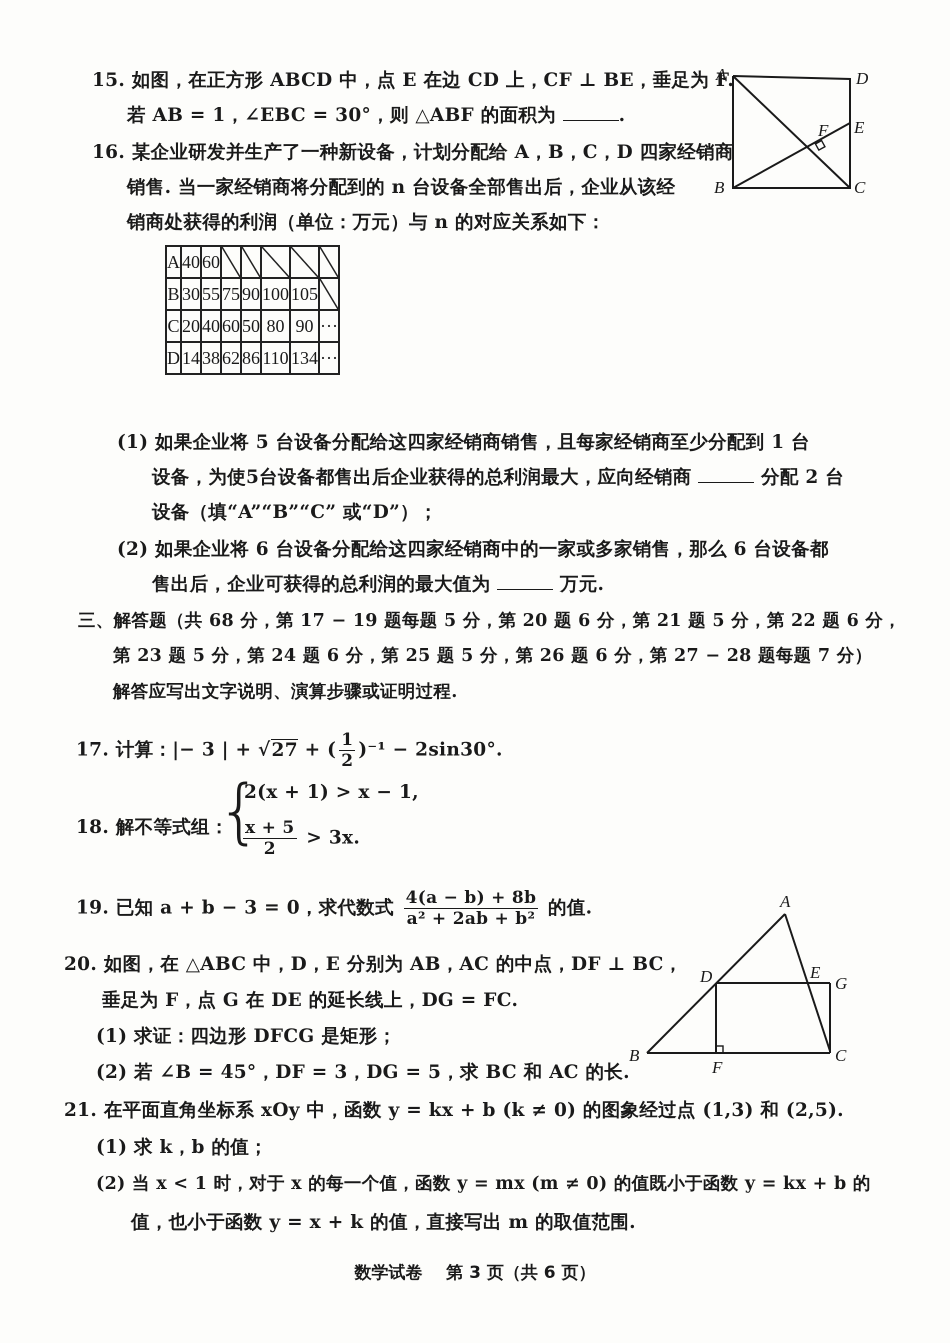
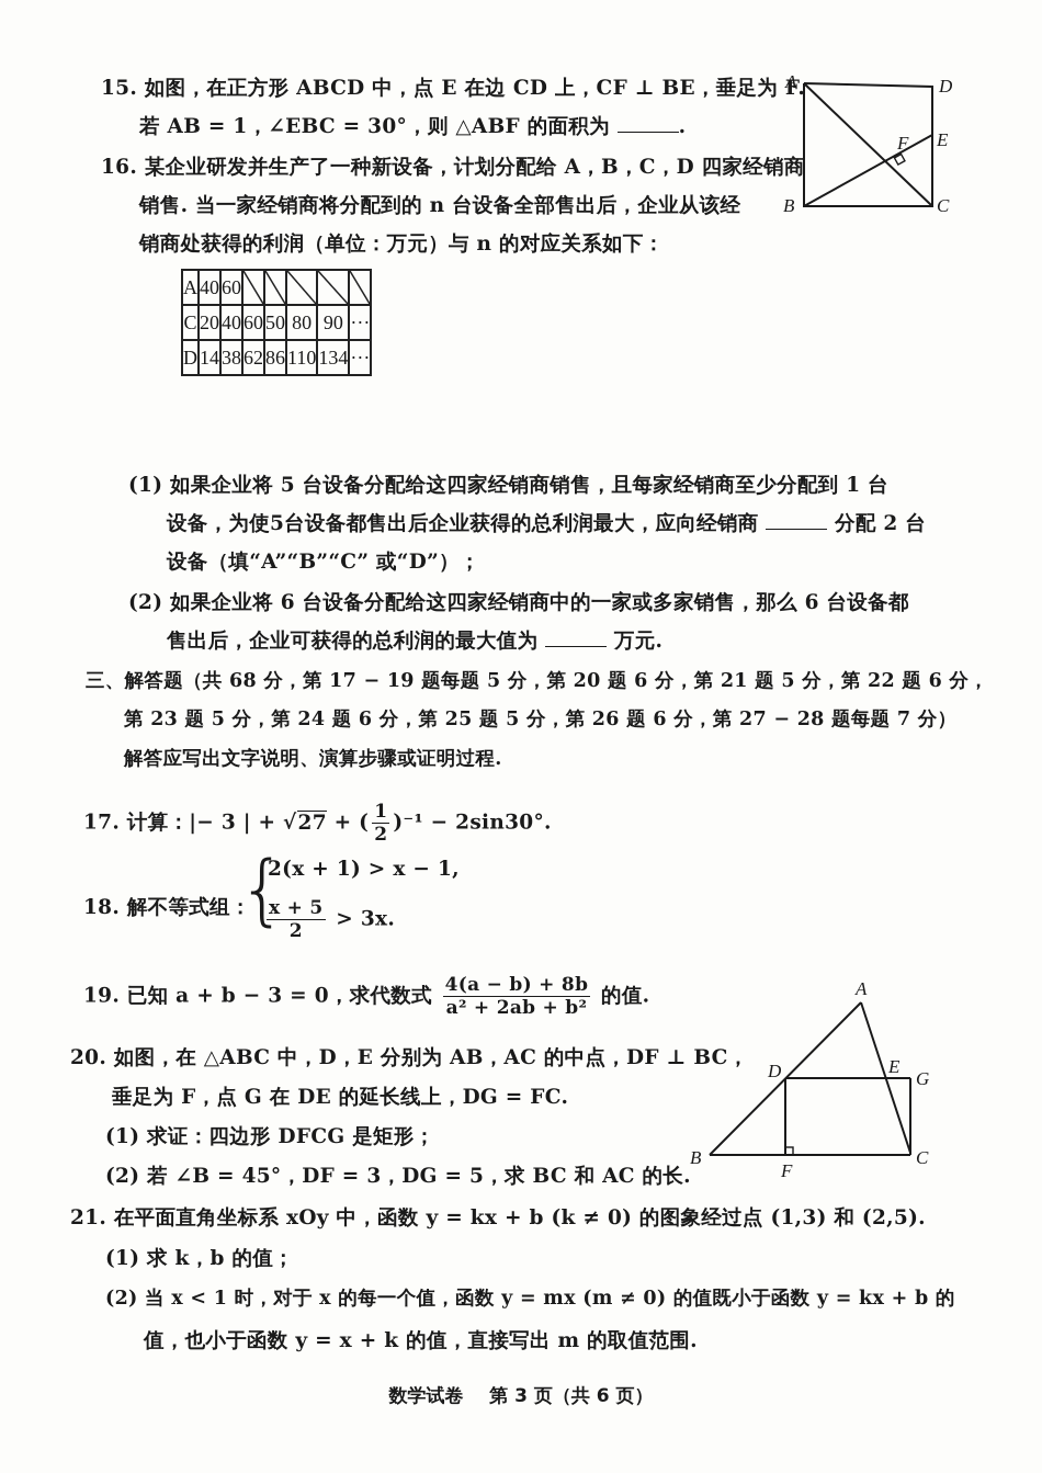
  15. 如图，在正方形 ABCD 中，点 E 在边 CD 上，CF ⊥ BE，垂足为 F.
  若 AB = 1，∠EBC = 30°，则 △ABF 的面积为 .
  A
  D
  E
  F
  B
  C
  16. 某企业研发并生产了一种新设备，计划分配给 A，B，C，D 四家经销商
  销售. 当一家经销商将分配到的 n 台设备全部售出后，企业从该经
  销商处获得的利润（单位：万元）与 n 的对应关系如下：
  A	40	60
- B	30	55	75	90	100	105
  C	20	40	60	50	80	90	···
  D	14	38	62	86	110	134	···
  (1) 如果企业将 5 台设备分配给这四家经销商销售，且每家经销商至少分配到 1 台
  设备，为使5台设备都售出后企业获得的总利润最大，应向经销商 分配 2 台
  设备（填“A”“B”“C” 或“D”）；
  (2) 如果企业将 6 台设备分配给这四家经销商中的一家或多家销售，那么 6 台设备都
  售出后，企业可获得的总利润的最大值为 万元.
  三、解答题（共 68 分，第 17 − 19 题每题 5 分，第 20 题 6 分，第 21 题 5 分，第 22 题 6 分，
  第 23 题 5 分，第 24 题 6 分，第 25 题 5 分，第 26 题 6 分，第 27 − 28 题每题 7 分）
  解答应写出文字说明、演算步骤或证明过程.
  17. 计算：|− 3 | + √27 + (
  1
  2
  )⁻¹ − 2sin30°.
  18. 解不等式组：
  {
  2(x + 1) > x − 1,
  x + 5
  2
  > 3x.
  19. 已知 a + b − 3 = 0，求代数式
  4(a − b) + 8b
  a² + 2ab + b²
  的值.
  20. 如图，在 △ABC 中，D，E 分别为 AB，AC 的中点，DF ⊥ BC，
  垂足为 F，点 G 在 DE 的延长线上，DG = FC.
  (1) 求证：四边形 DFCG 是矩形；
  (2) 若 ∠B = 45°，DF = 3，DG = 5，求 BC 和 AC 的长.
  A
  D
  E
  G
  B
  F
  C
  21. 在平面直角坐标系 xOy 中，函数 y = kx + b (k ≠ 0) 的图象经过点 (1,3) 和 (2,5).
  (1) 求 k，b 的值；
  (2) 当 x < 1 时，对于 x 的每一个值，函数 y = mx (m ≠ 0) 的值既小于函数 y = kx + b 的
  值，也小于函数 y = x + k 的值，直接写出 m 的取值范围.
  数学试卷 第 3 页（共 6 页）
